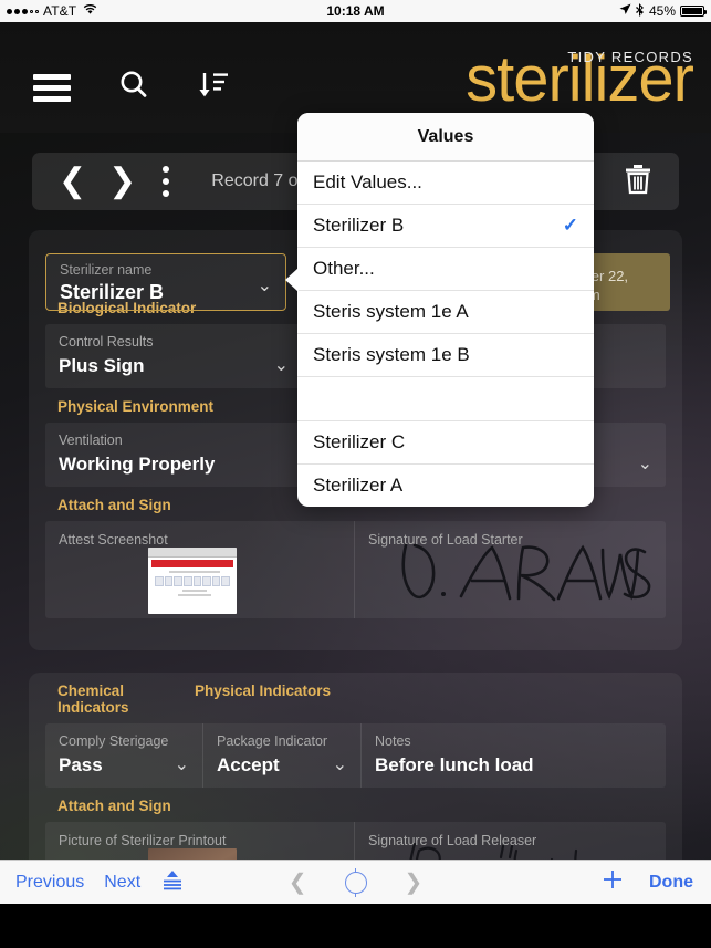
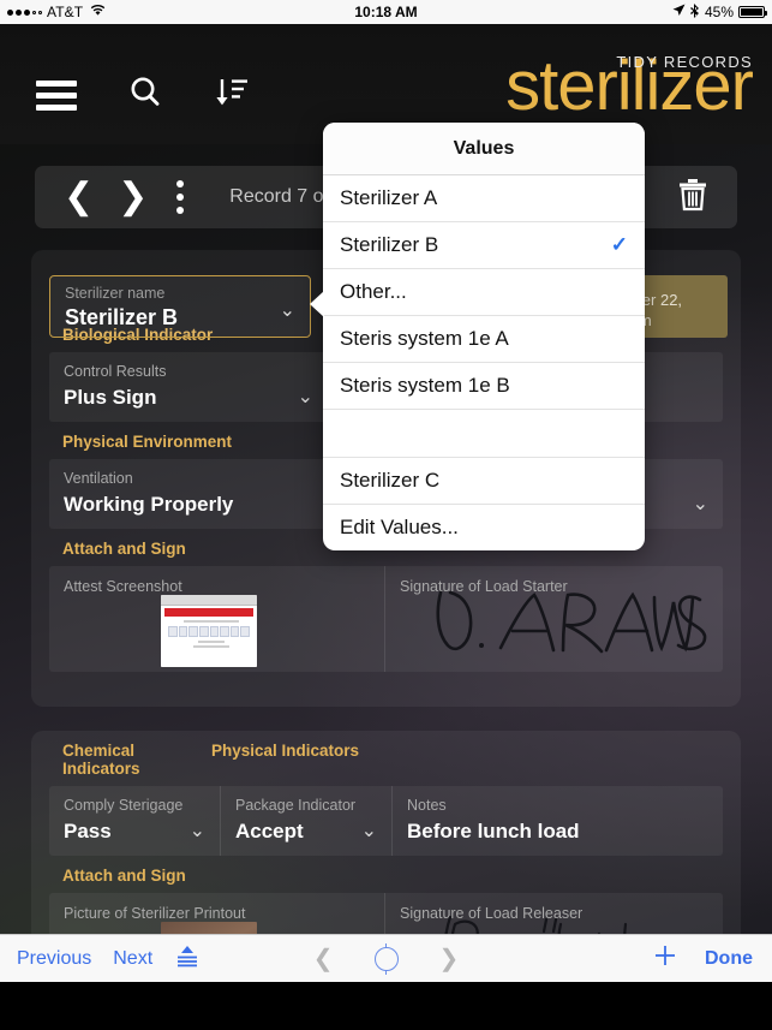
  AT&T
  10:18 AM
  45%
  TIDY RECORDS
  sterilizer
  ❮
  ❯
  Record 7 o
  Biological Indicator
  Control Results
  Plus Sign
  ⌄
  Physical Environment
  Ventilation
  Working Properly
  ⌄
  Attach and Sign
  Attest Screenshot
  Signature of Load Starter
  Sterilizer name
  Sterilizer B
  ⌄
  Chemical Indicators
  Physical Indicators
  Comply Sterigage
  Pass
  ⌄
  Package Indicator
  Accept
  ⌄
  Notes
  Before lunch load
  Attach and Sign
  Picture of Sterilizer Printout
  Signature of Load Releaser
  Values
- Edit Values...
+ Sterilizer A
  Sterilizer B
  ✓
  Other...
  Steris system 1e A
  Steris system 1e B
  Sterilizer C
- Sterilizer A
+ Edit Values...
  Previous
  Next
  ❮
  ❯
  Done
